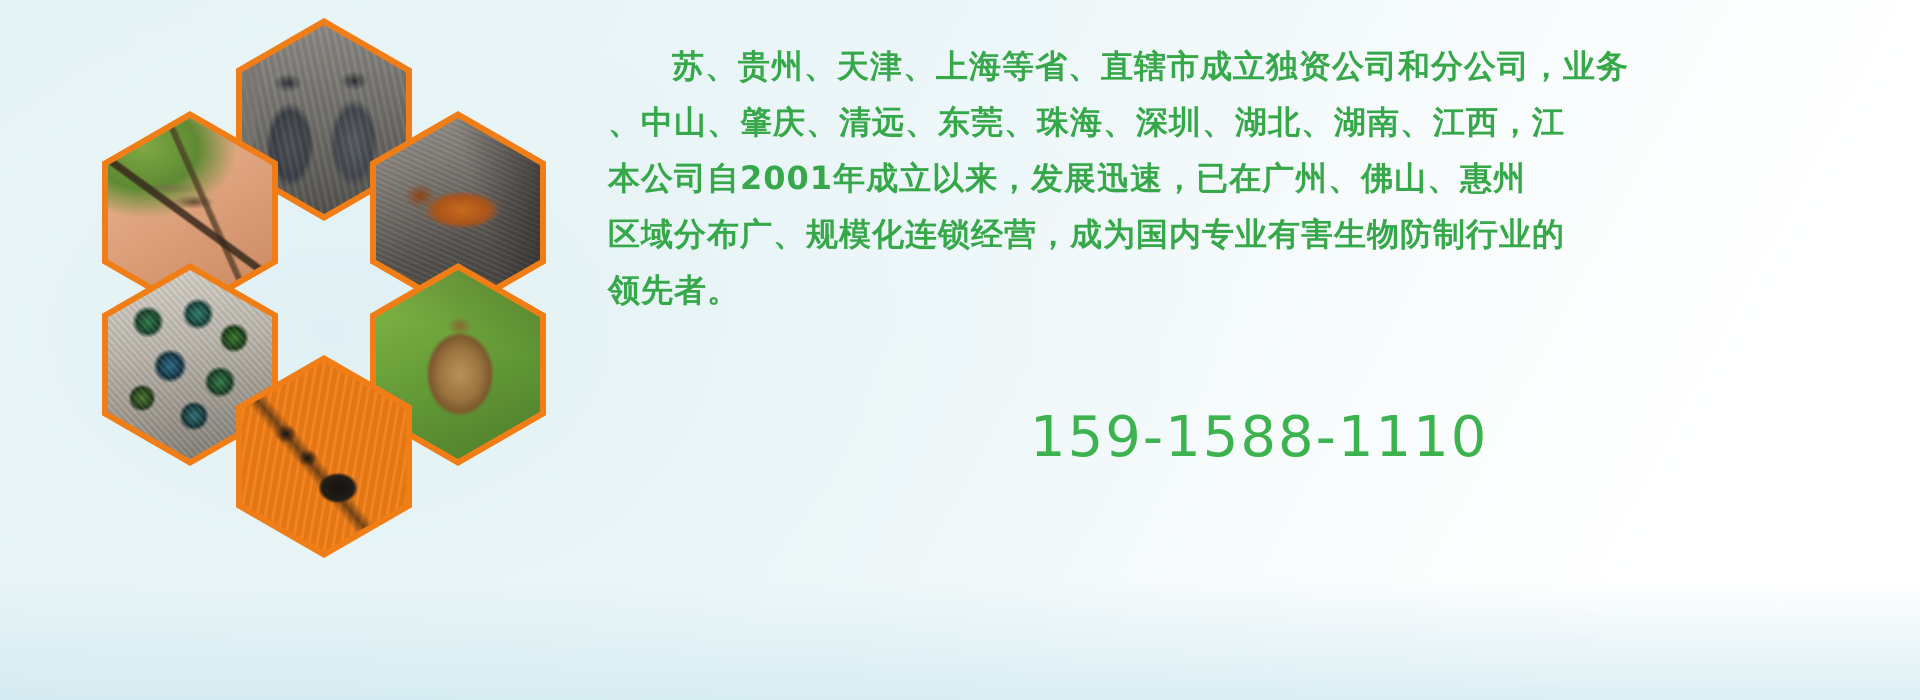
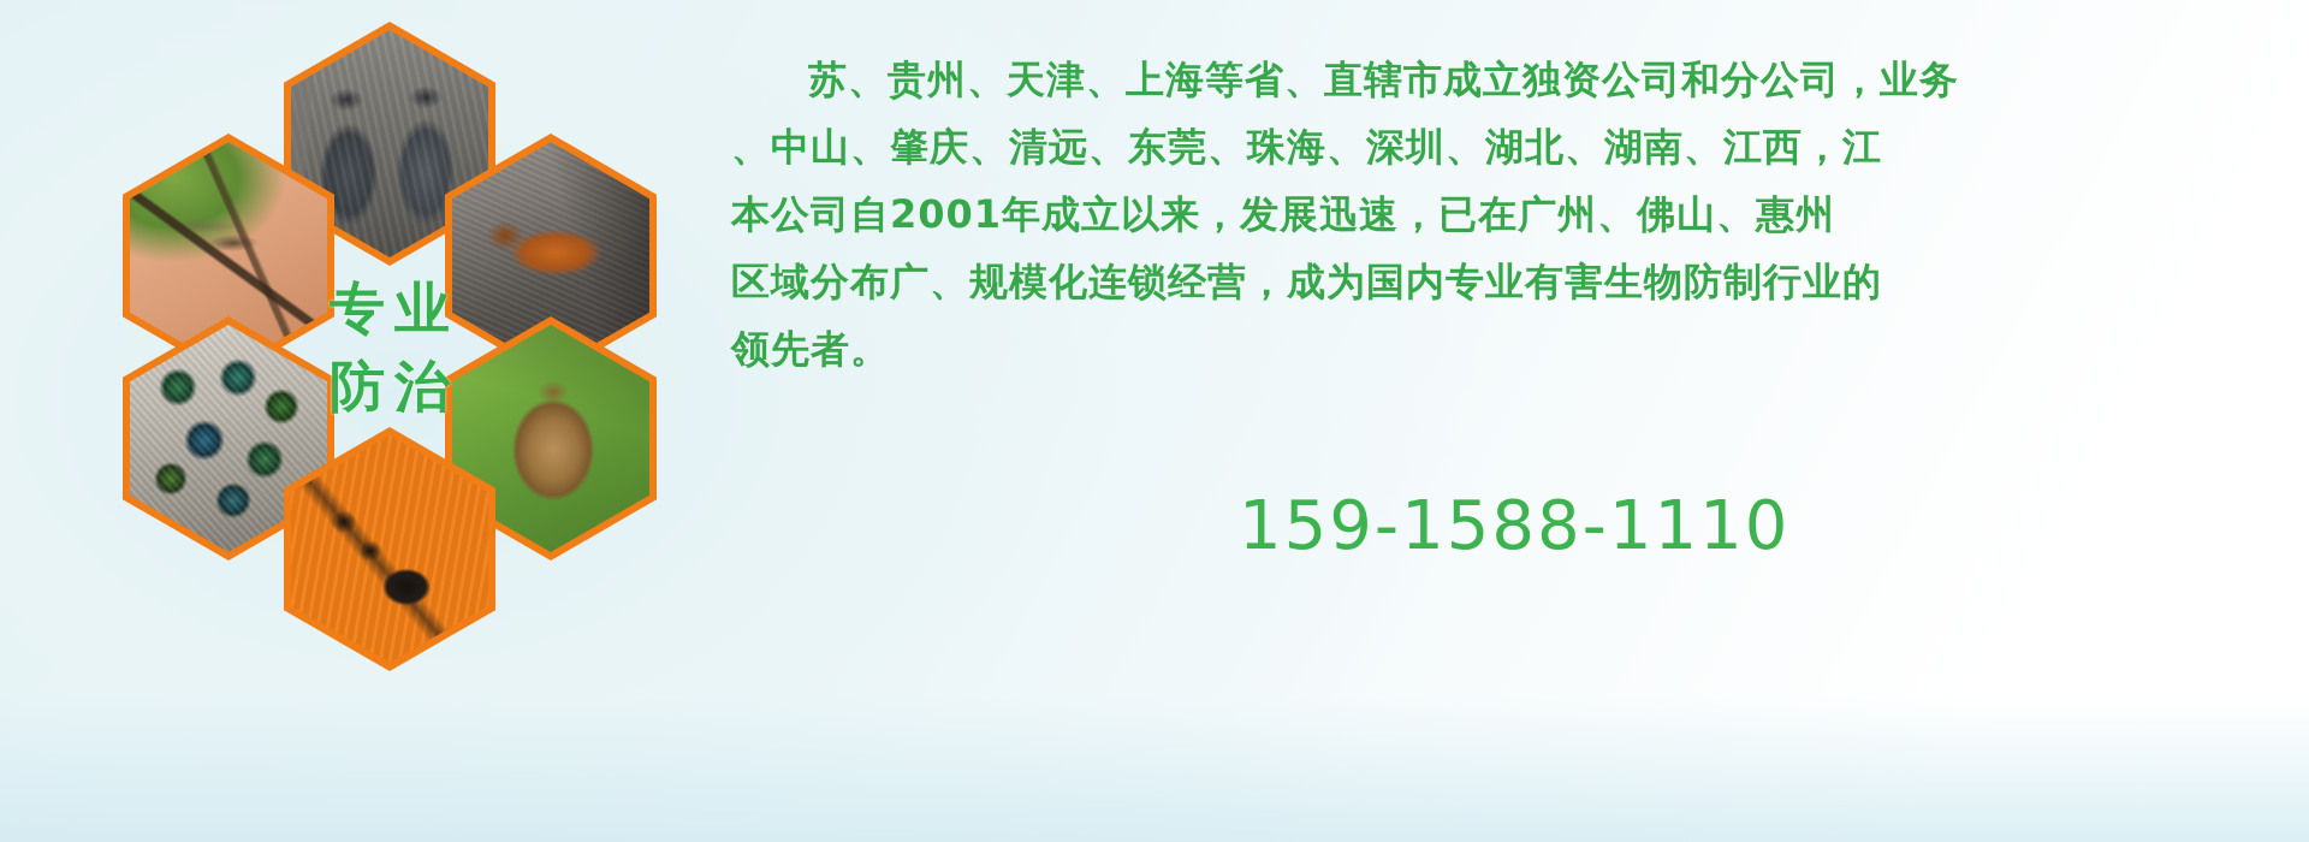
+ 专业
+ 防治
  苏、贵州、天津、上海等省、直辖市成立独资公司和分公司，业务
  、中山、肇庆、清远、东莞、珠海、深圳、湖北、湖南、江西，江
  本公司自2001年成立以来，发展迅速，已在广州、佛山、惠州
  区域分布广、规模化连锁经营，成为国内专业有害生物防制行业的
  领先者。
  159-1588-1110
